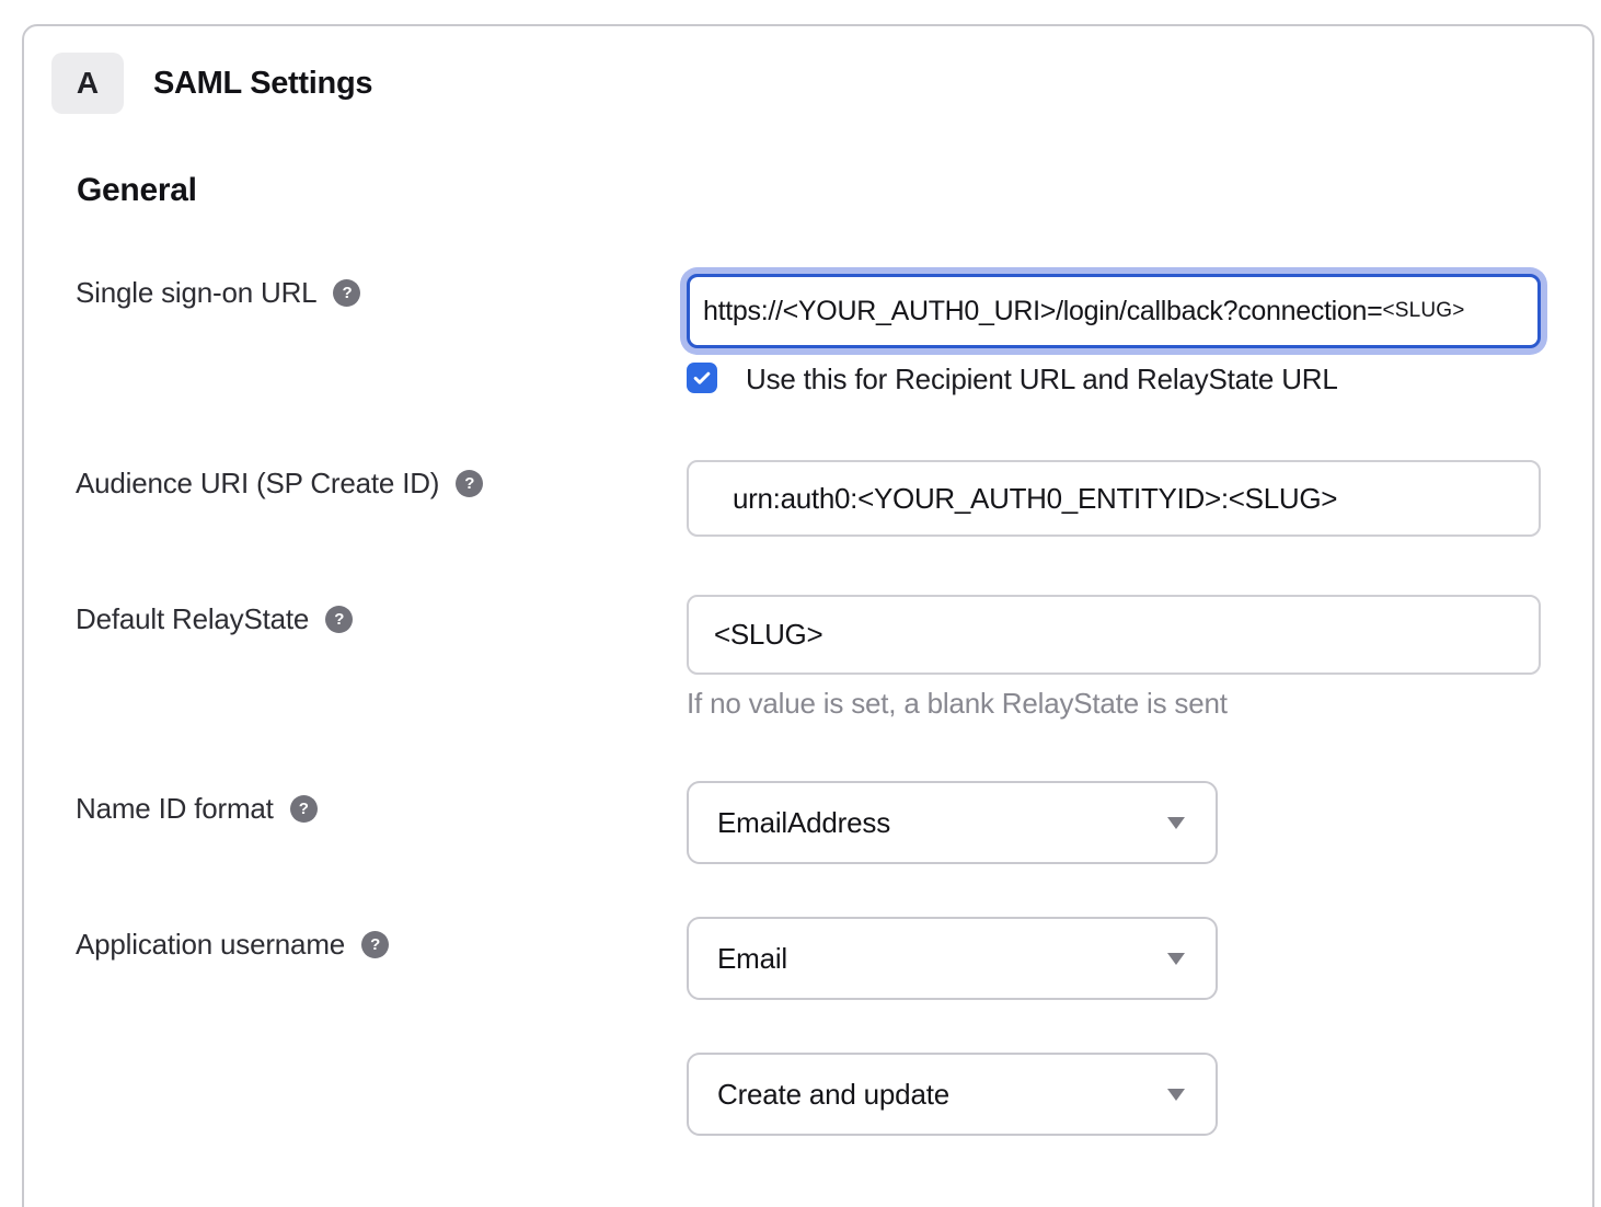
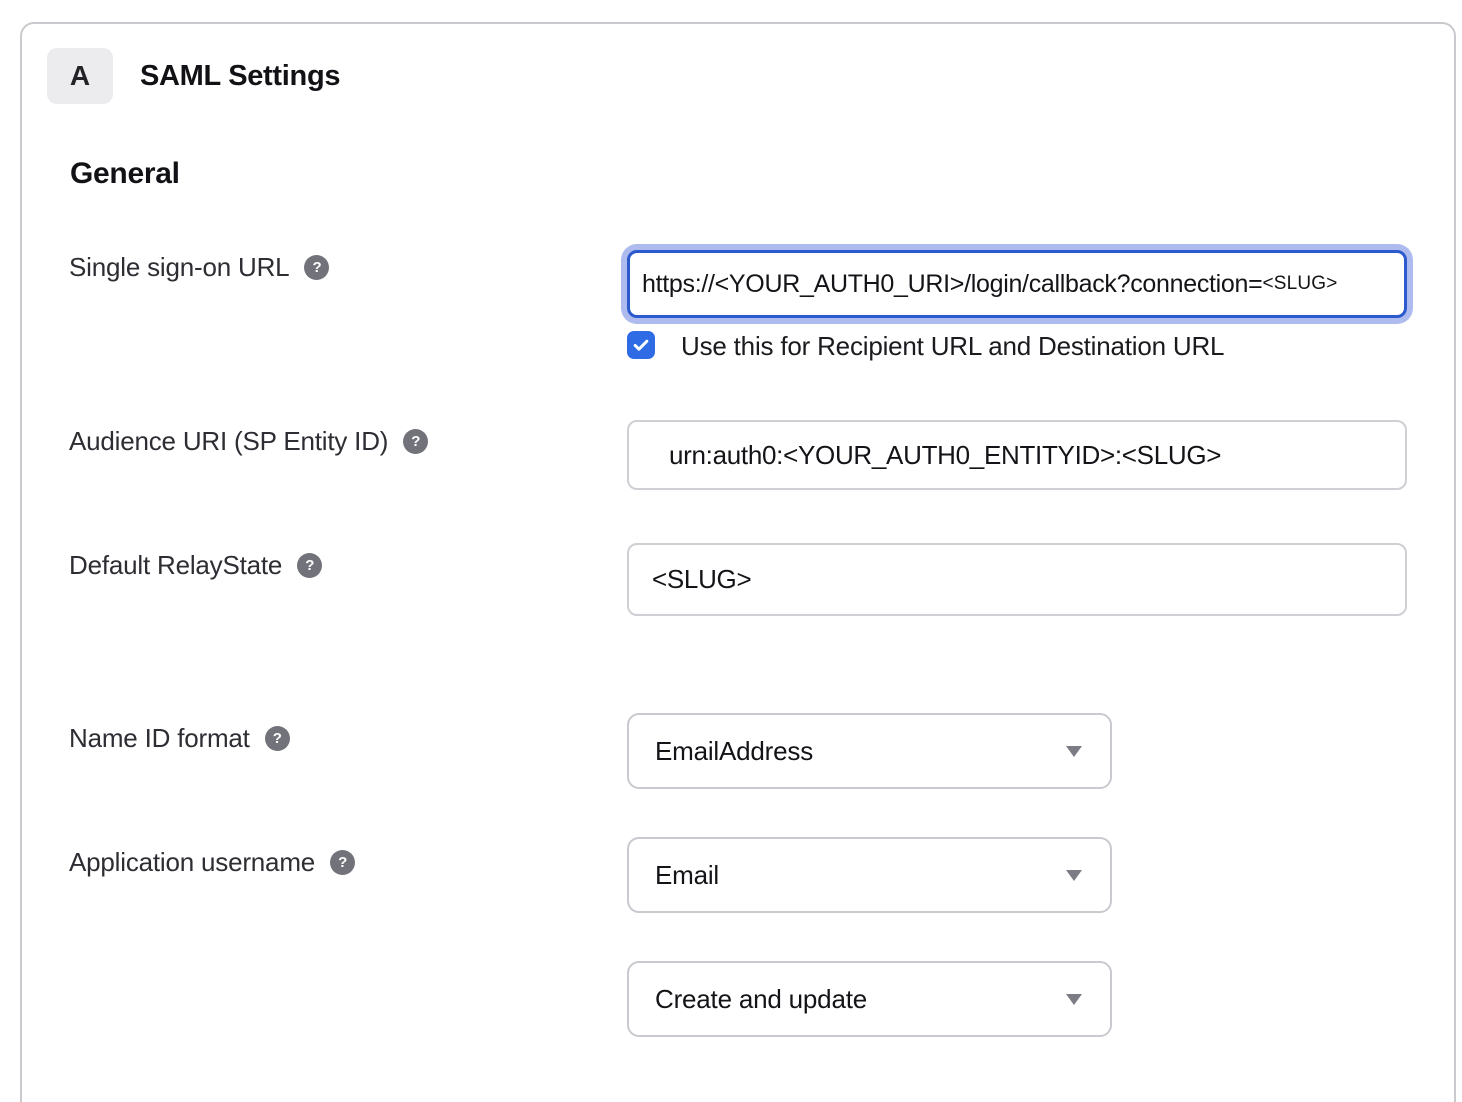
  A
  SAML Settings
  General
  Single sign-on URL
  ?
  https://<YOUR_AUTH0_URI>/login/callback?connection=
  <SLUG>
- Use this for Recipient URL and RelayState URL
+ Use this for Recipient URL and Destination URL
- Audience URI (SP Create ID)
+ Audience URI (SP Entity ID)
  ?
  urn:auth0:<YOUR_AUTH0_ENTITYID>:<SLUG>
  Default RelayState
  ?
  <SLUG>
- If no value is set, a blank RelayState is sent
  Name ID format
  ?
  EmailAddress
  Application username
  ?
  Email
  Create and update
